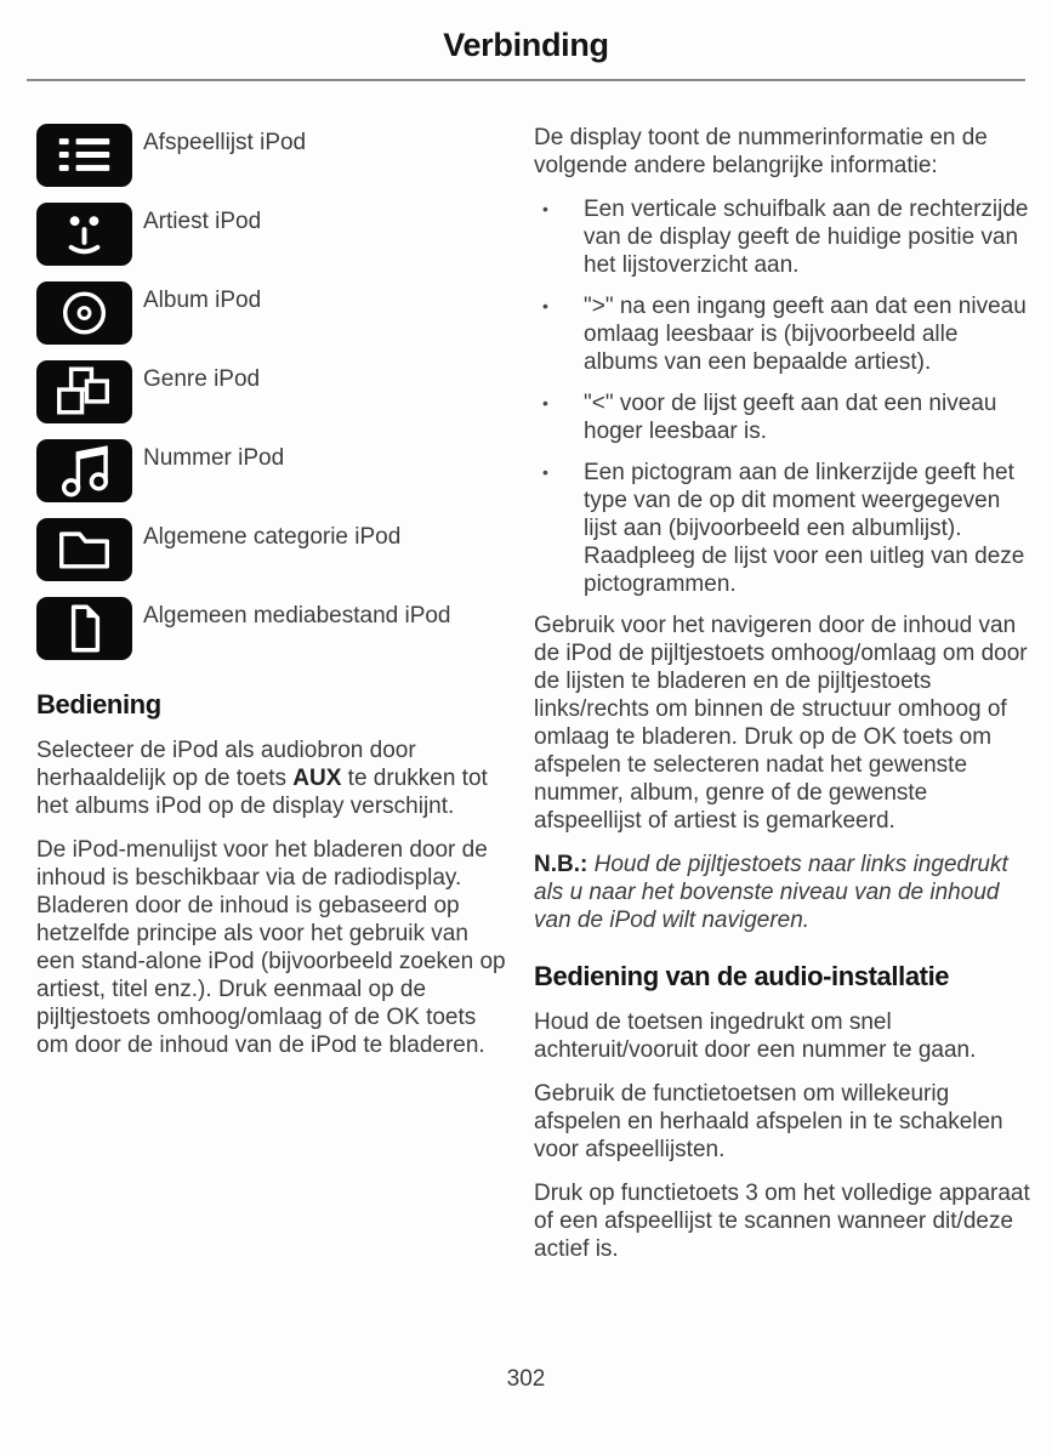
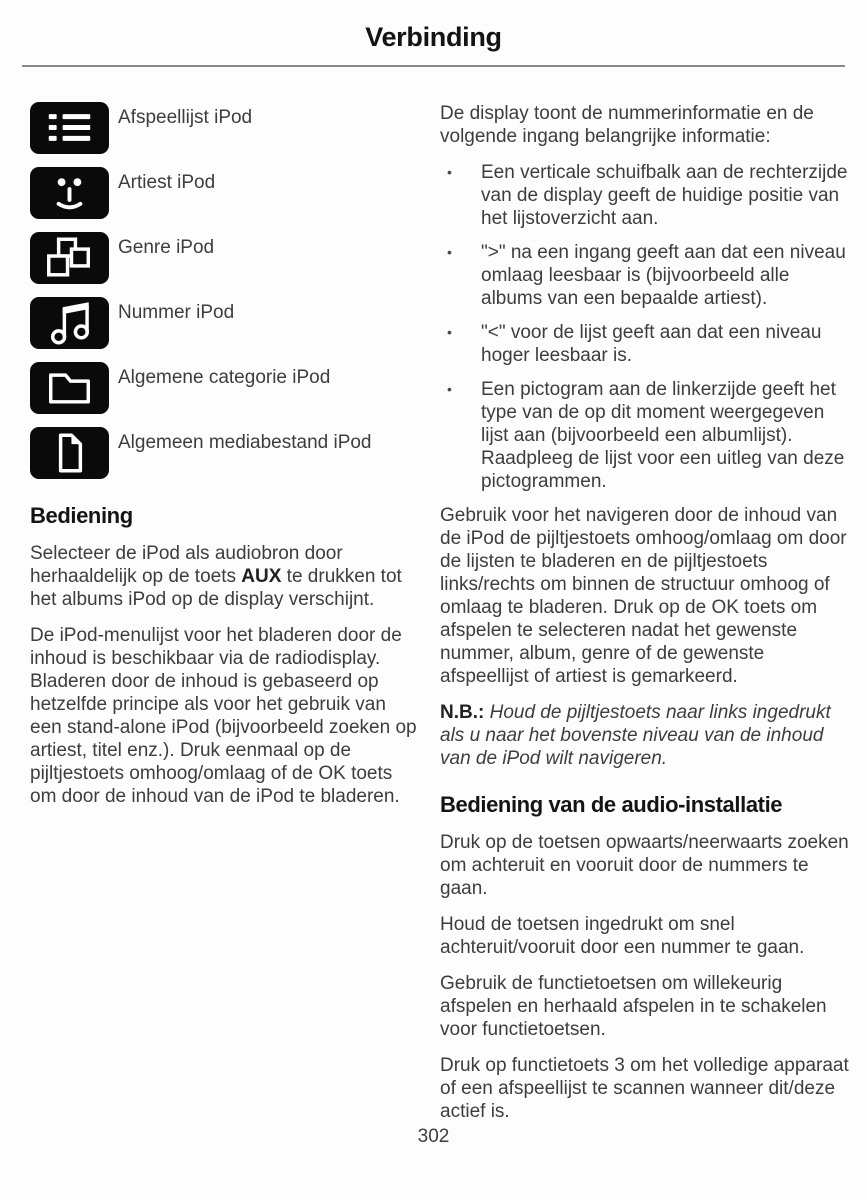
  Verbinding
  Afspeellijst iPod
  Artiest iPod
- Album iPod
  Genre iPod
  Nummer iPod
  Algemene categorie iPod
  Algemeen mediabestand iPod
  Bediening
  Selecteer de iPod als audiobron door herhaaldelijk op de toets AUX te drukken tot het albums iPod op de display verschijnt.
  De iPod-menulijst voor het bladeren door de inhoud is beschikbaar via de radiodisplay. Bladeren door de inhoud is gebaseerd op hetzelfde principe als voor het gebruik van een stand-alone iPod (bijvoorbeeld zoeken op artiest, titel enz.). Druk eenmaal op de pijltjestoets omhoog/omlaag of de OK toets om door de inhoud van de iPod te bladeren.
- De display toont de nummerinformatie en de volgende andere belangrijke informatie:
+ De display toont de nummerinformatie en de volgende ingang belangrijke informatie:
  Een verticale schuifbalk aan de rechterzijde van de display geeft de huidige positie van het lijstoverzicht aan.
  ">" na een ingang geeft aan dat een niveau omlaag leesbaar is (bijvoorbeeld alle albums van een bepaalde artiest).
  "<" voor de lijst geeft aan dat een niveau hoger leesbaar is.
  Een pictogram aan de linkerzijde geeft het type van de op dit moment weergegeven lijst aan (bijvoorbeeld een albumlijst). Raadpleeg de lijst voor een uitleg van deze pictogrammen.
  Gebruik voor het navigeren door de inhoud van de iPod de pijltjestoets omhoog/omlaag om door de lijsten te bladeren en de pijltjestoets links/rechts om binnen de structuur omhoog of omlaag te bladeren. Druk op de OK toets om afspelen te selecteren nadat het gewenste nummer, album, genre of de gewenste afspeellijst of artiest is gemarkeerd.
  N.B.: Houd de pijltjestoets naar links ingedrukt als u naar het bovenste niveau van de inhoud van de iPod wilt navigeren.
  Bediening van de audio-installatie
+ Druk op de toetsen opwaarts/neerwaarts zoeken om achteruit en vooruit door de nummers te gaan.
  Houd de toetsen ingedrukt om snel achteruit/vooruit door een nummer te gaan.
- Gebruik de functietoetsen om willekeurig afspelen en herhaald afspelen in te schakelen voor afspeellijsten.
+ Gebruik de functietoetsen om willekeurig afspelen en herhaald afspelen in te schakelen voor functietoetsen.
  Druk op functietoets 3 om het volledige apparaat of een afspeellijst te scannen wanneer dit/deze actief is.
  302
